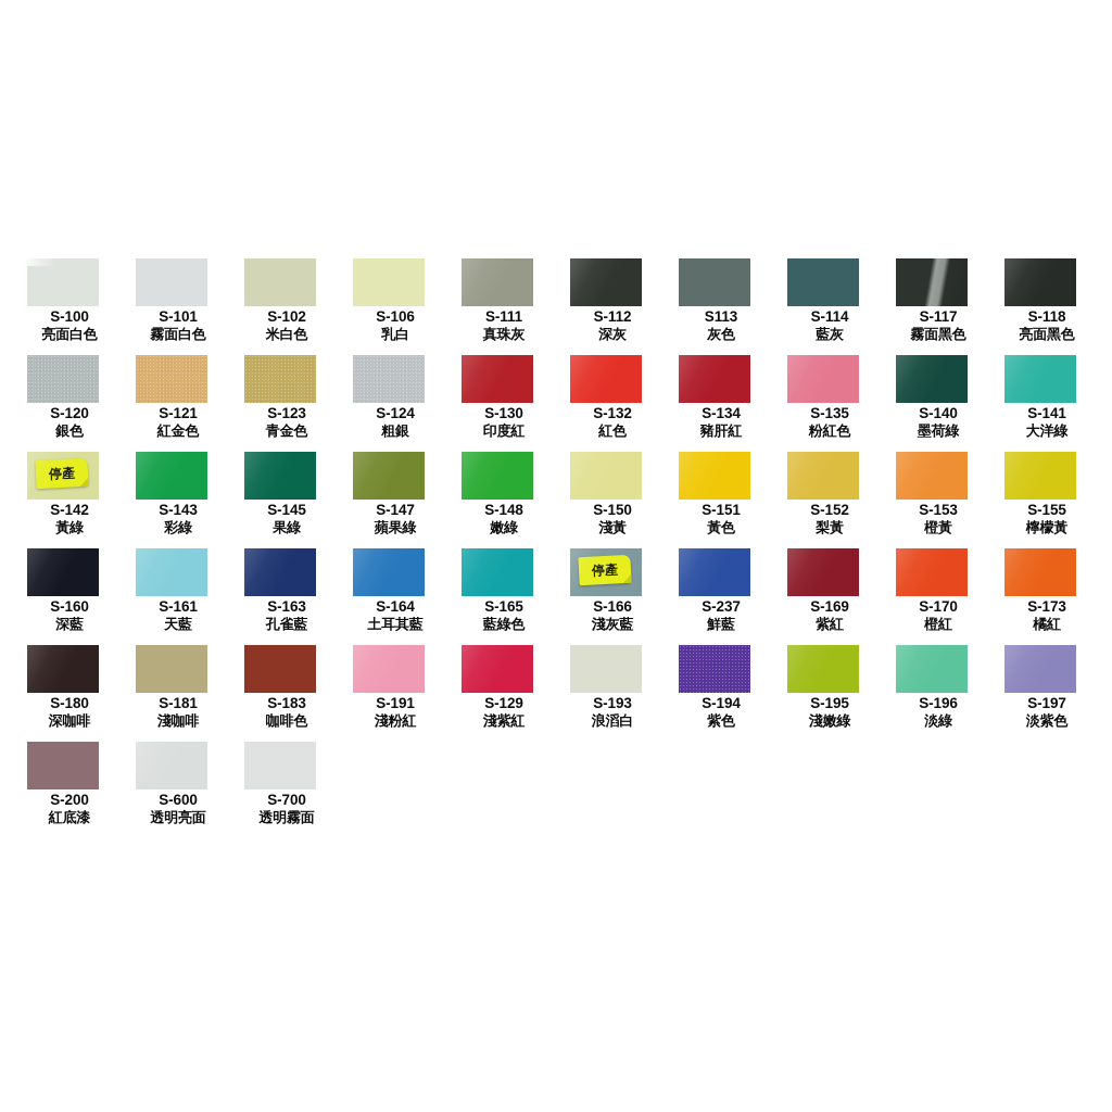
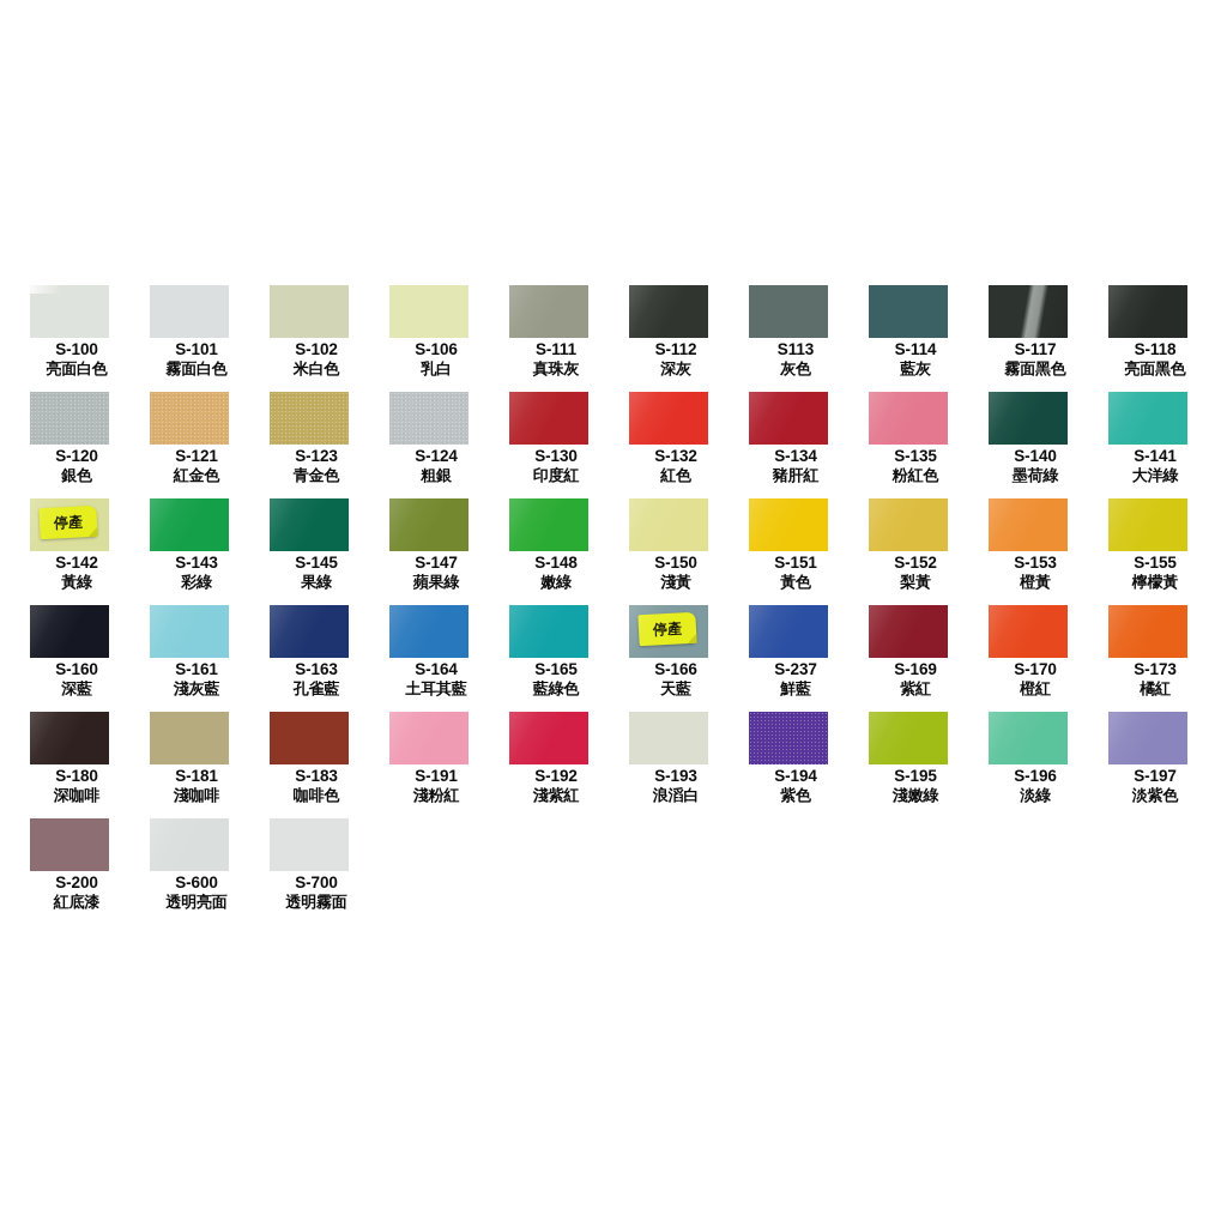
  S-100
  亮面白色
  S-101
  霧面白色
  S-102
  米白色
  S-106
  乳白
  S-111
  真珠灰
  S-112
  深灰
  S113
  灰色
  S-114
  藍灰
  S-117
  霧面黑色
  S-118
  亮面黑色
  S-120
  銀色
  S-121
  紅金色
  S-123
  青金色
  S-124
  粗銀
  S-130
  印度紅
  S-132
  紅色
  S-134
  豬肝紅
  S-135
  粉紅色
  S-140
  墨荷綠
  S-141
  大洋綠
  S-142
  黃綠
  S-143
  彩綠
  S-145
  果綠
  S-147
  蘋果綠
  S-148
  嫩綠
  S-150
  淺黃
  S-151
  黃色
  S-152
  梨黃
  S-153
  橙黃
  S-155
  檸檬黃
  S-160
  深藍
  S-161
- 天藍
+ 淺灰藍
  S-163
  孔雀藍
  S-164
  土耳其藍
  S-165
  藍綠色
  S-166
- 淺灰藍
+ 天藍
  S-237
  鮮藍
  S-169
  紫紅
  S-170
  橙紅
  S-173
  橘紅
  S-180
  深咖啡
  S-181
  淺咖啡
  S-183
  咖啡色
  S-191
  淺粉紅
- S-129
+ S-192
  淺紫紅
  S-193
  浪滔白
  S-194
  紫色
  S-195
  淺嫩綠
  S-196
  淡綠
  S-197
  淡紫色
  S-200
  紅底漆
  S-600
  透明亮面
  S-700
  透明霧面
